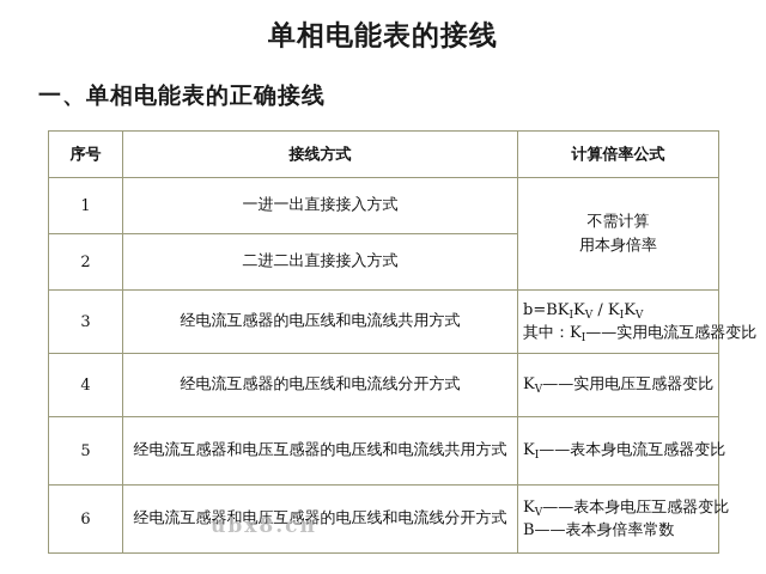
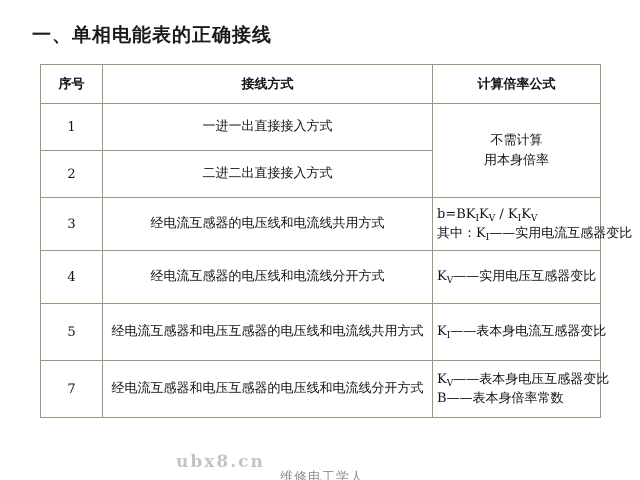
- 单相电能表的接线
  一、单相电能表的正确接线
  序号	接线方式	计算倍率公式
  1	一进一出直接接入方式	不需计算 用本身倍率
  2	二进二出直接接入方式
  3	经电流互感器的电压线和电流线共用方式	b=BKIKV / KIKV 其中：KI——实用电流互感器变比
  4	经电流互感器的电压线和电流线分开方式	KV——实用电压互感器变比
  5	经电流互感器和电压互感器的电压线和电流线共用方式	KI——表本身电流互感器变比
- 6	经电流互感器和电压互感器的电压线和电流线分开方式	KV——表本身电压互感器变比 B——表本身倍率常数
+ 7	经电流互感器和电压互感器的电压线和电流线分开方式	KV——表本身电压互感器变比 B——表本身倍率常数
+ 维修电工学人
  ubx8.cn
